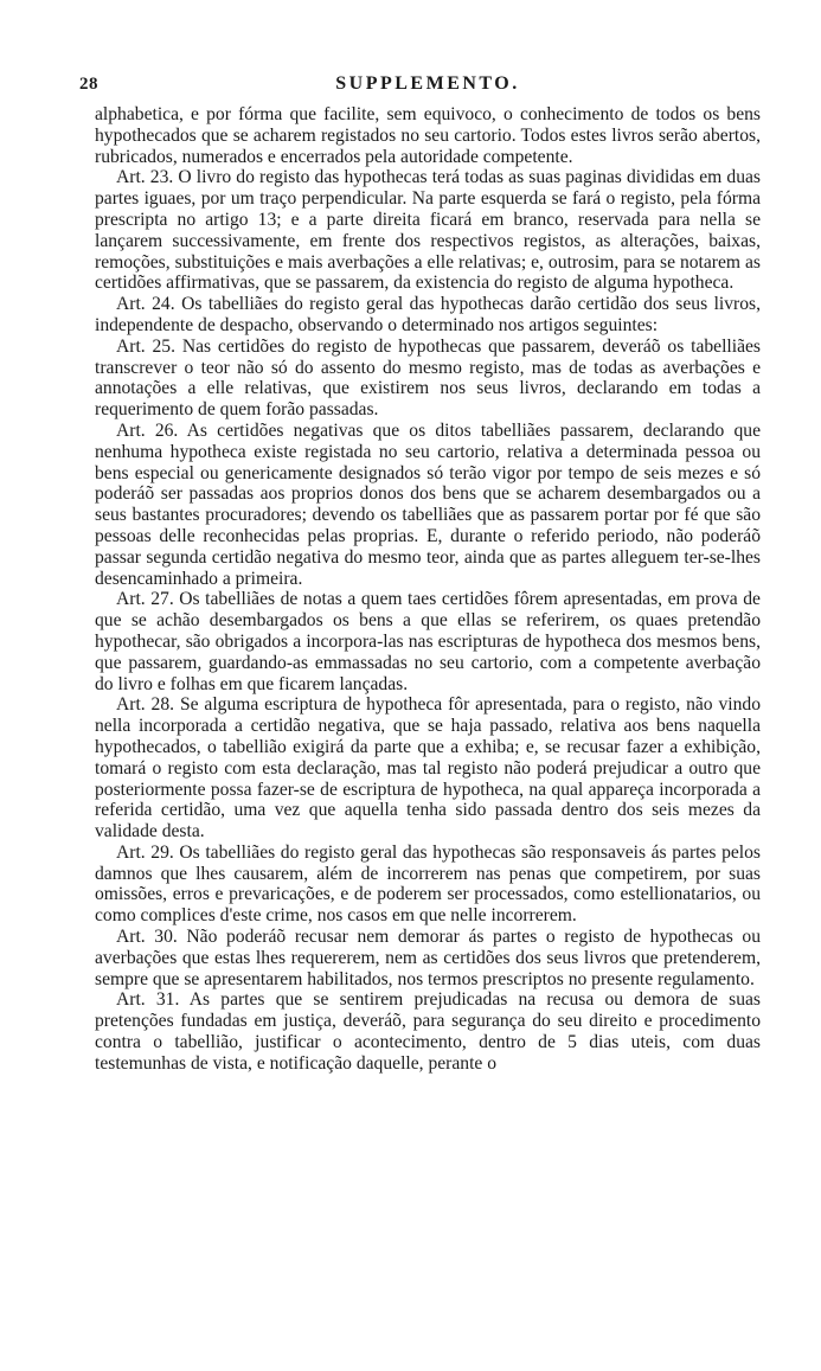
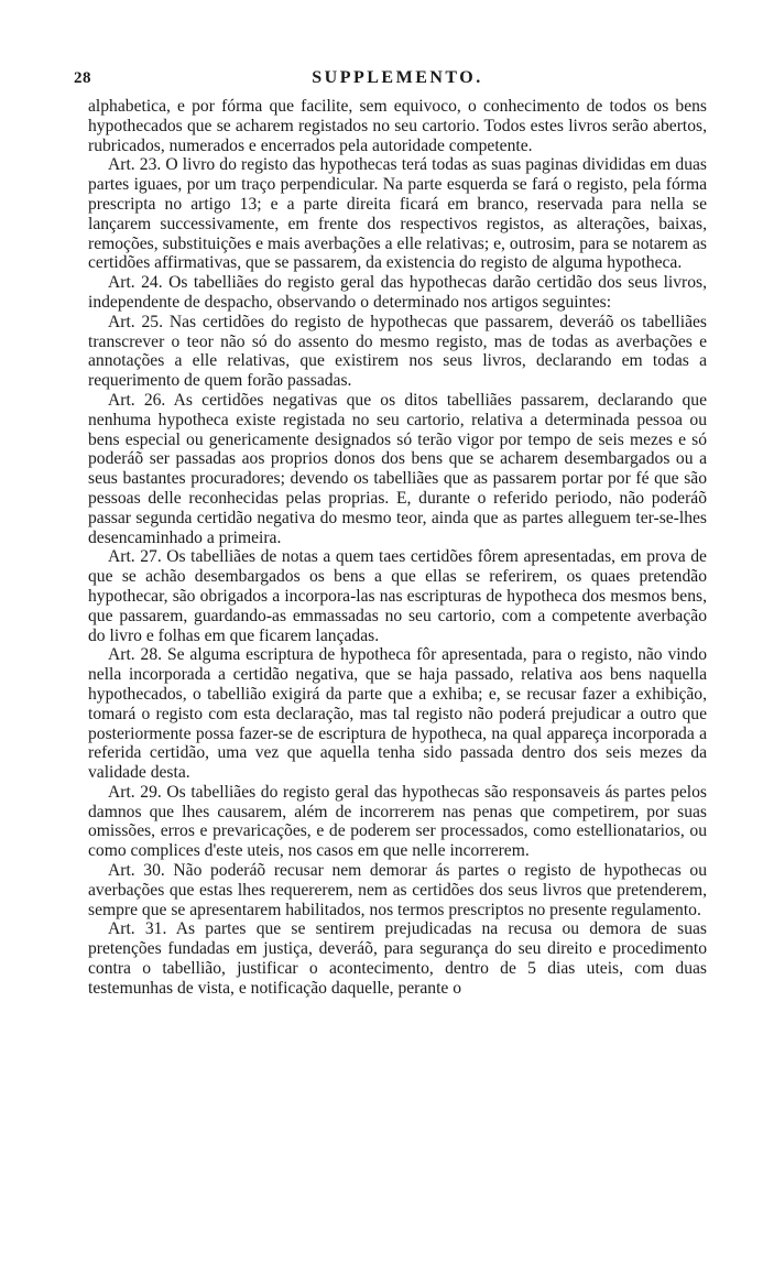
  28
  SUPPLEMENTO.
  alphabetica, e por fórma que facilite, sem equivoco, o conhecimento de todos os bens hypothecados que se acharem registados no seu cartorio. Todos estes livros serão abertos, rubricados, numerados e encerrados pela autoridade competente.
  Art. 23. O livro do registo das hypothecas terá todas as suas paginas divididas em duas partes iguaes, por um traço perpendicular. Na parte esquerda se fará o registo, pela fórma prescripta no artigo 13; e a parte direita ficará em branco, reservada para nella se lançarem successivamente, em frente dos respectivos registos, as alterações, baixas, remoções, substituições e mais averbações a elle relativas; e, outrosim, para se notarem as certidões affirmativas, que se passarem, da existencia do registo de alguma hypotheca.
  Art. 24. Os tabelliães do registo geral das hypothecas darão certidão dos seus livros, independente de despacho, observando o determinado nos artigos seguintes:
  Art. 25. Nas certidões do registo de hypothecas que passarem, deveráõ os tabelliães transcrever o teor não só do assento do mesmo registo, mas de todas as averbações e annotações a elle relativas, que existirem nos seus livros, declarando em todas a requerimento de quem forão passadas.
  Art. 26. As certidões negativas que os ditos tabelliães passarem, declarando que nenhuma hypotheca existe registada no seu cartorio, relativa a determinada pessoa ou bens especial ou genericamente designados só terão vigor por tempo de seis mezes e só poderáõ ser passadas aos proprios donos dos bens que se acharem desembargados ou a seus bastantes procuradores; devendo os tabelliães que as passarem portar por fé que são pessoas delle reconhecidas pelas proprias. E, durante o referido periodo, não poderáõ passar segunda certidão negativa do mesmo teor, ainda que as partes alleguem ter-se-lhes desencaminhado a primeira.
  Art. 27. Os tabelliães de notas a quem taes certidões fôrem apresentadas, em prova de que se achão desembargados os bens a que ellas se referirem, os quaes pretendão hypothecar, são obrigados a incorpora-las nas escripturas de hypotheca dos mesmos bens, que passarem, guardando-as emmassadas no seu cartorio, com a competente averbação do livro e folhas em que ficarem lançadas.
  Art. 28. Se alguma escriptura de hypotheca fôr apresentada, para o registo, não vindo nella incorporada a certidão negativa, que se haja passado, relativa aos bens naquella hypothecados, o tabellião exigirá da parte que a exhiba; e, se recusar fazer a exhibição, tomará o registo com esta declaração, mas tal registo não poderá prejudicar a outro que posteriormente possa fazer-se de escriptura de hypotheca, na qual appareça incorporada a referida certidão, uma vez que aquella tenha sido passada dentro dos seis mezes da validade desta.
- Art. 29. Os tabelliães do registo geral das hypothecas são responsaveis ás partes pelos damnos que lhes causarem, além de incorrerem nas penas que competirem, por suas omissões, erros e prevaricações, e de poderem ser processados, como estellionatarios, ou como complices d'este crime, nos casos em que nelle incorrerem.
+ Art. 29. Os tabelliães do registo geral das hypothecas são responsaveis ás partes pelos damnos que lhes causarem, além de incorrerem nas penas que competirem, por suas omissões, erros e prevaricações, e de poderem ser processados, como estellionatarios, ou como complices d'este uteis, nos casos em que nelle incorrerem.
  Art. 30. Não poderáõ recusar nem demorar ás partes o registo de hypothecas ou averbações que estas lhes requererem, nem as certidões dos seus livros que pretenderem, sempre que se apresentarem habilitados, nos termos prescriptos no presente regulamento.
  Art. 31. As partes que se sentirem prejudicadas na recusa ou demora de suas pretenções fundadas em justiça, deveráõ, para segurança do seu direito e procedimento contra o tabellião, justificar o acontecimento, dentro de 5 dias uteis, com duas testemunhas de vista, e notificação daquelle, perante o
